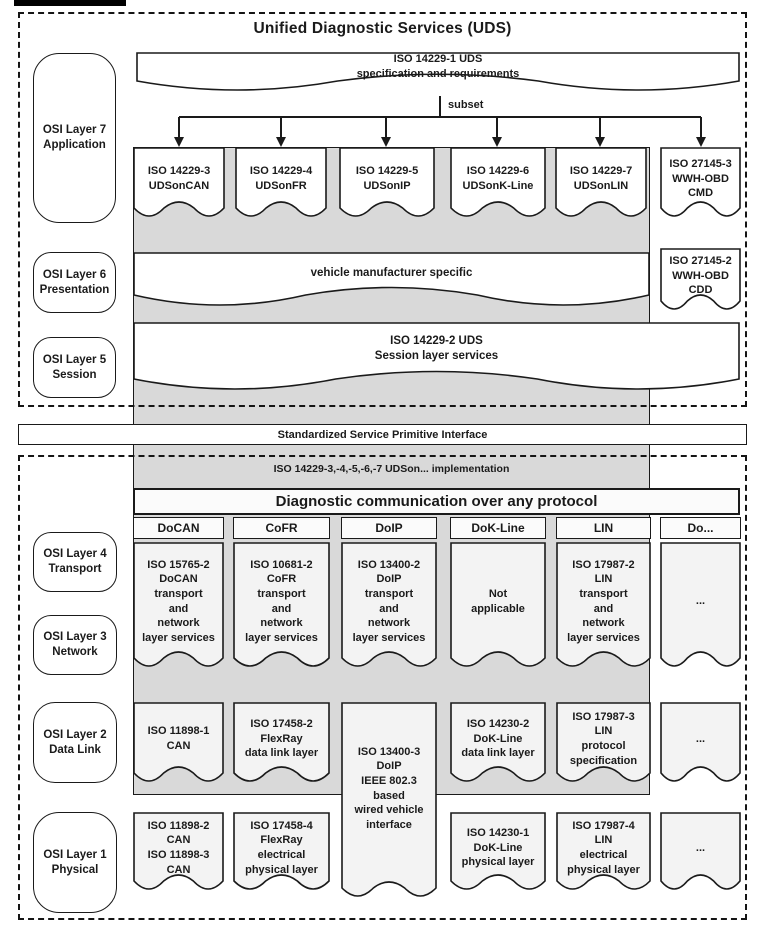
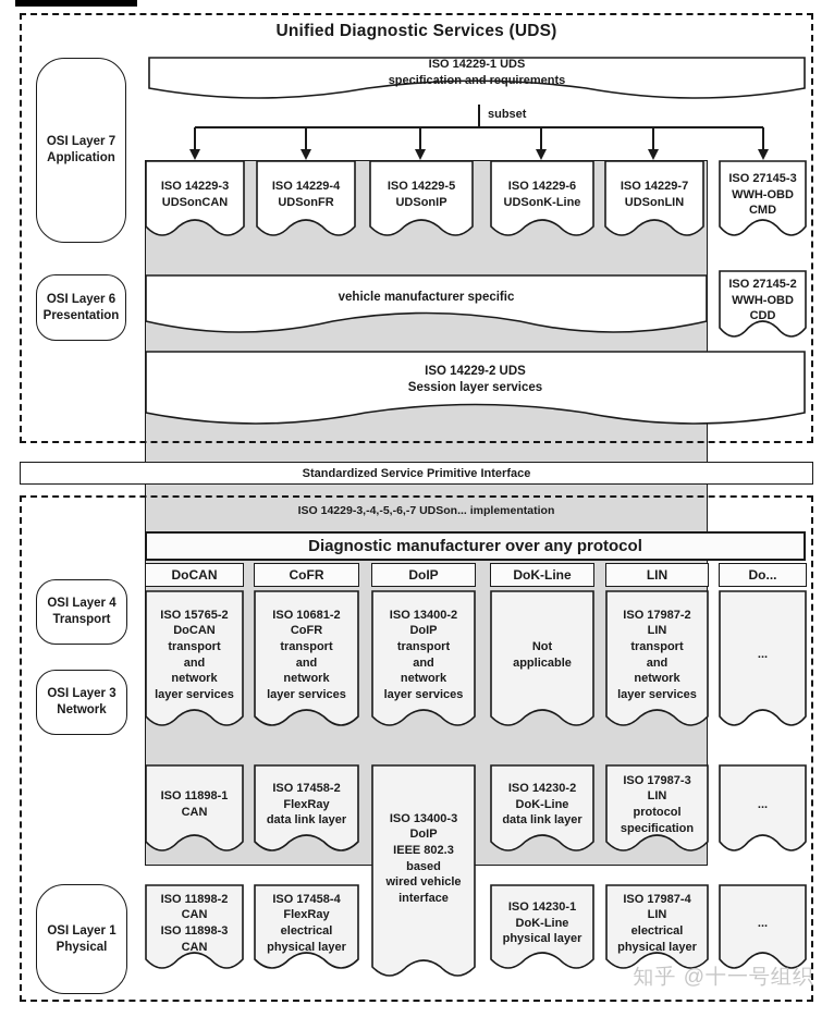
  Unified Diagnostic Services (UDS)
  ISO 14229-1 UDS
  specification and requirements
  subset
  OSI Layer 7
  Application
  OSI Layer 6
  Presentation
- OSI Layer 5
- Session
  ISO 14229-3
  UDSonCAN
  ISO 14229-4
  UDSonFR
  ISO 14229-5
  UDSonIP
  ISO 14229-6
  UDSonK-Line
  ISO 14229-7
  UDSonLIN
  ISO 27145-3
  WWH-OBD
  CMD
  vehicle manufacturer specific
  ISO 27145-2
  WWH-OBD
  CDD
  ISO 14229-2 UDS
  Session layer services
  Standardized Service Primitive Interface
  ISO 14229-3,-4,-5,-6,-7 UDSon... implementation
- Diagnostic communication over any protocol
+ Diagnostic manufacturer over any protocol
  DoCAN
  CoFR
  DoIP
  DoK-Line
  LIN
  Do...
  OSI Layer 4
  Transport
  OSI Layer 3
  Network
- OSI Layer 2
- Data Link
  OSI Layer 1
  Physical
  ISO 15765-2
  DoCAN
  transport
  and
  network
  layer services
  ISO 10681-2
  CoFR
  transport
  and
  network
  layer services
  ISO 13400-2
  DoIP
  transport
  and
  network
  layer services
  Not
  applicable
  ISO 17987-2
  LIN
  transport
  and
  network
  layer services
  ...
  ISO 11898-1
  CAN
  ISO 17458-2
  FlexRay
  data link layer
  ISO 14230-2
  DoK-Line
  data link layer
  ISO 17987-3
  LIN
  protocol
  specification
  ...
  ISO 13400-3
  DoIP
  IEEE 802.3
  based
  wired vehicle
  interface
  ISO 11898-2
  CAN
  ISO 11898-3
  CAN
  ISO 17458-4
  FlexRay
  electrical
  physical layer
  ISO 14230-1
  DoK-Line
  physical layer
  ISO 17987-4
  LIN
  electrical
  physical layer
  ...
+ 知乎 @十一号组织
